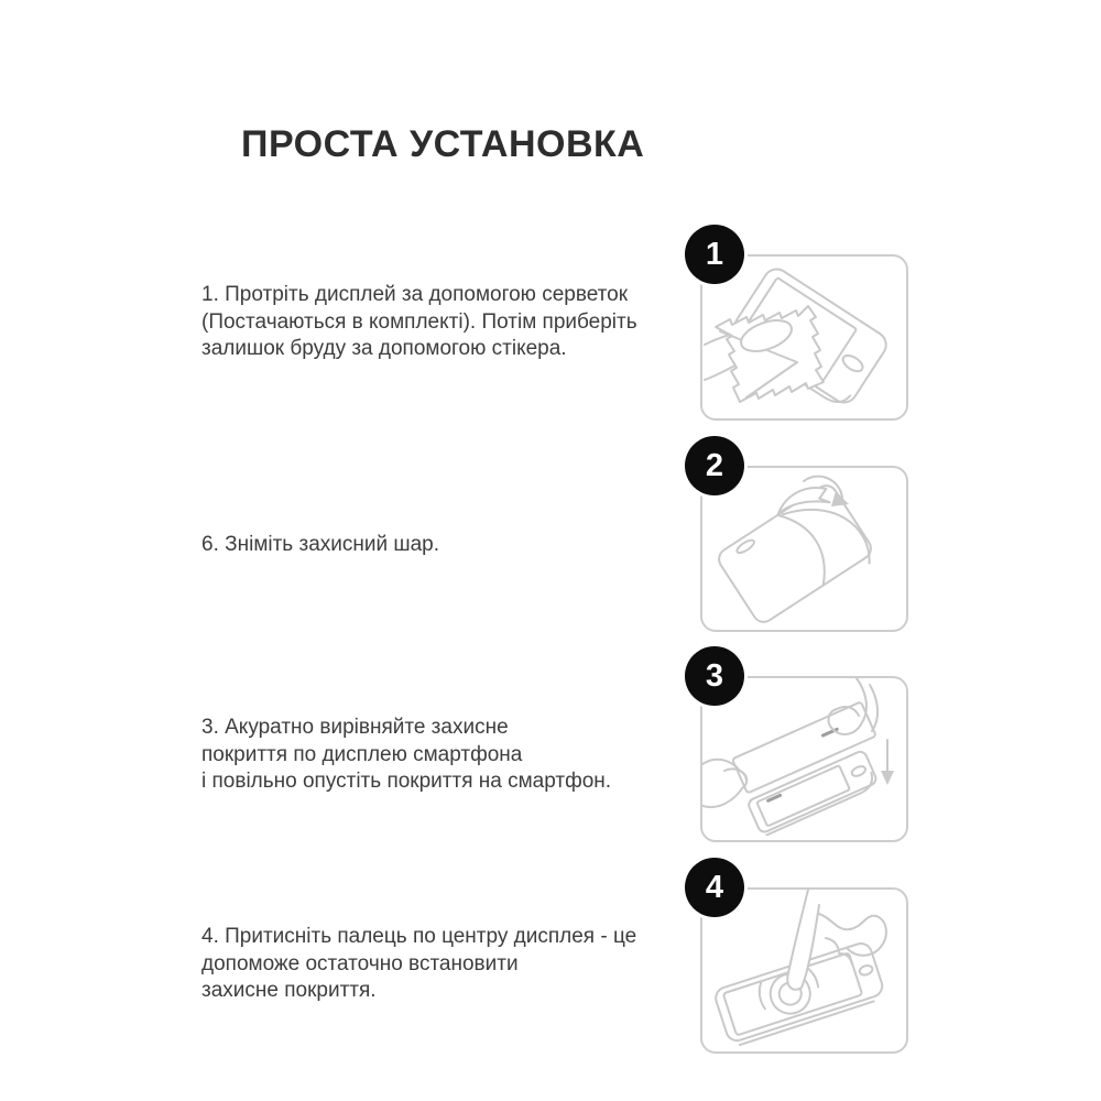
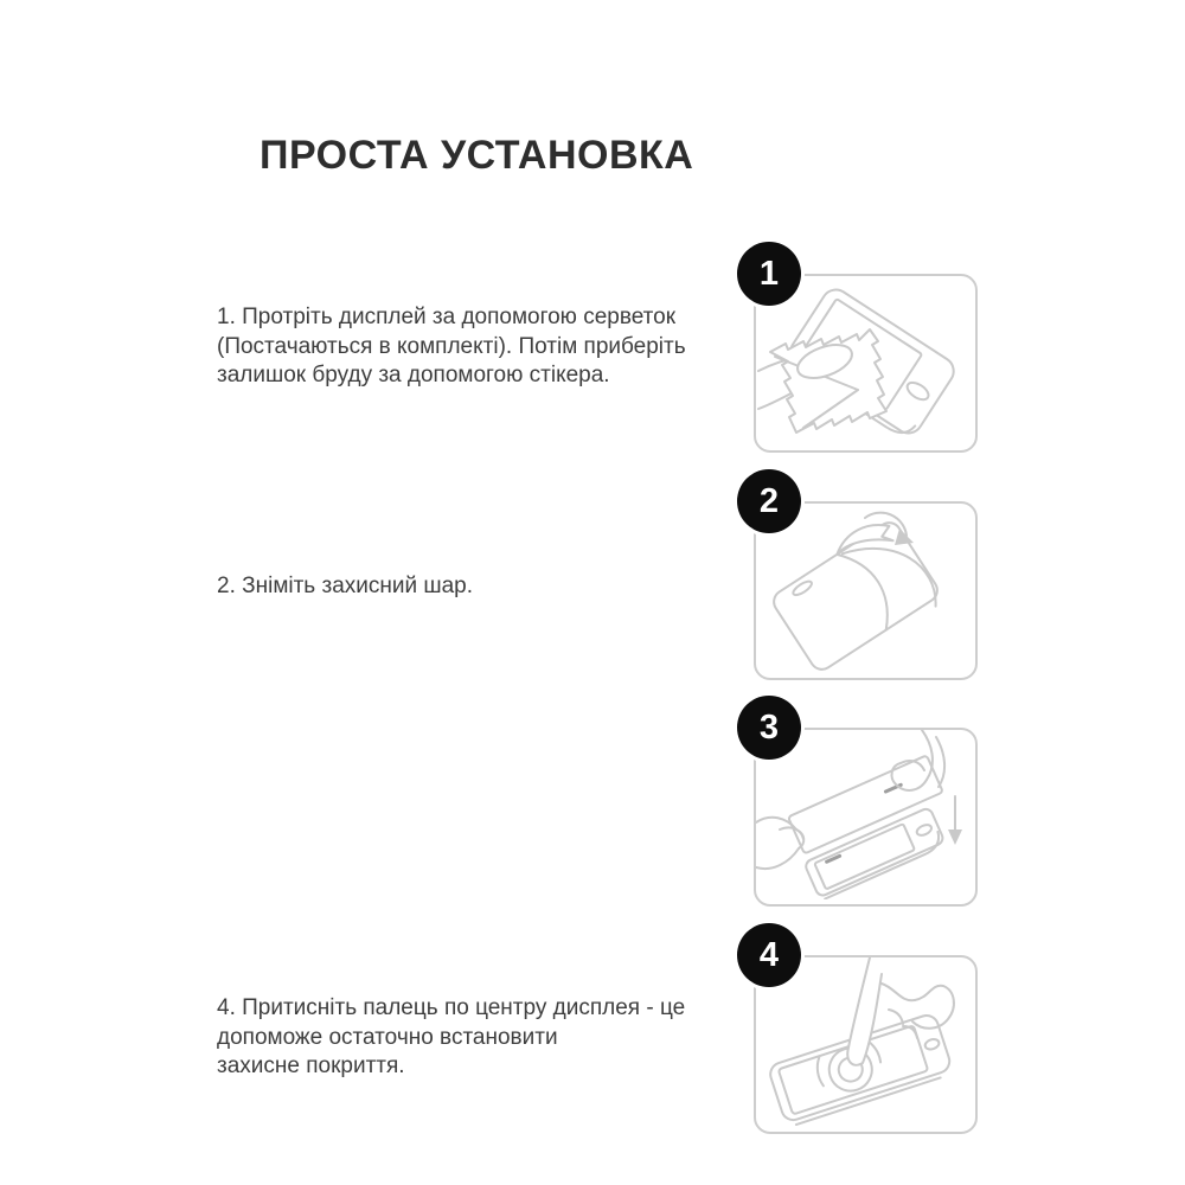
  ПРОСТА УСТАНОВКА
  1. Протріть дисплей за допомогою серветок
  (Постачаються в комплекті). Потім приберіть
  залишок бруду за допомогою стікера.
- 6. Зніміть захисний шар.
+ 2. Зніміть захисний шар.
- 3. Акуратно вирівняйте захисне
- покриття по дисплею смартфона
- і повільно опустіть покриття на смартфон.
  4. Притисніть палець по центру дисплея - це
  допоможе остаточно встановити
  захисне покриття.
  1
  2
  3
  4
